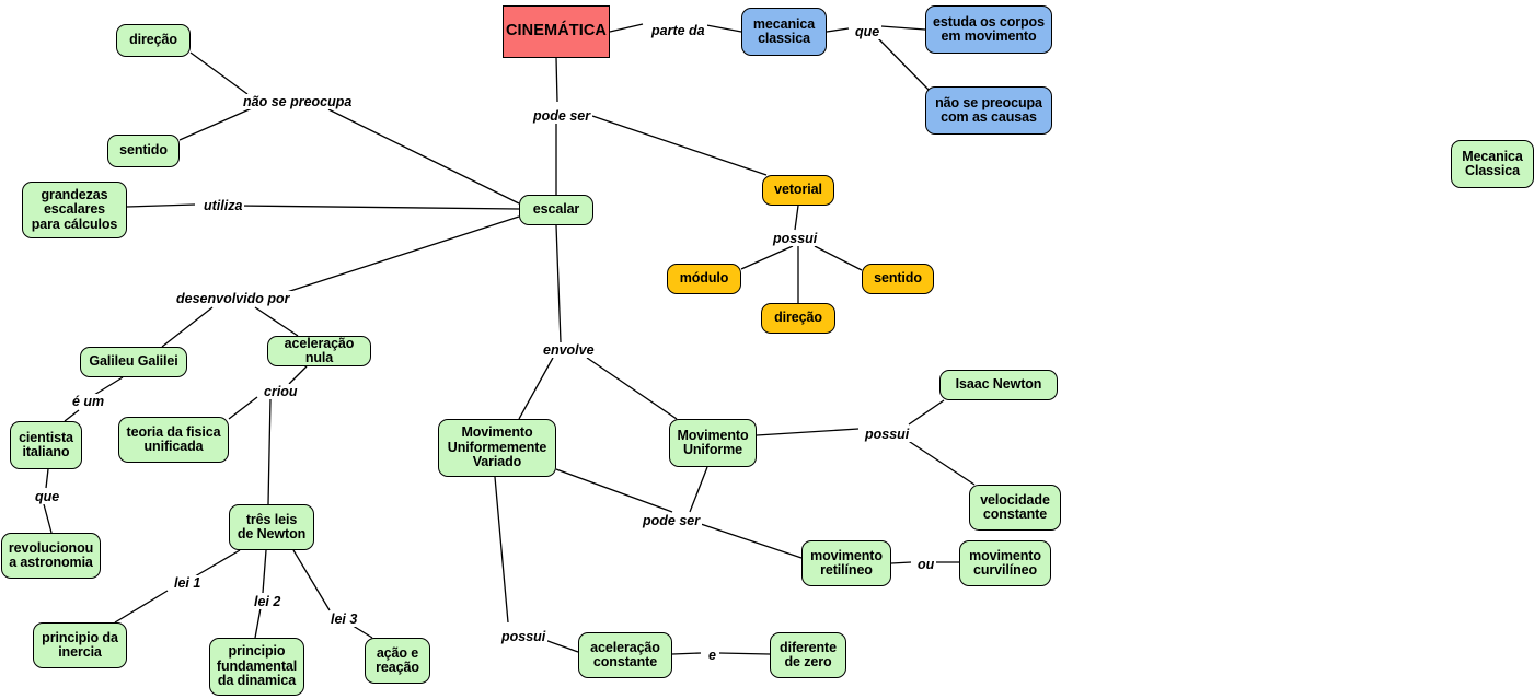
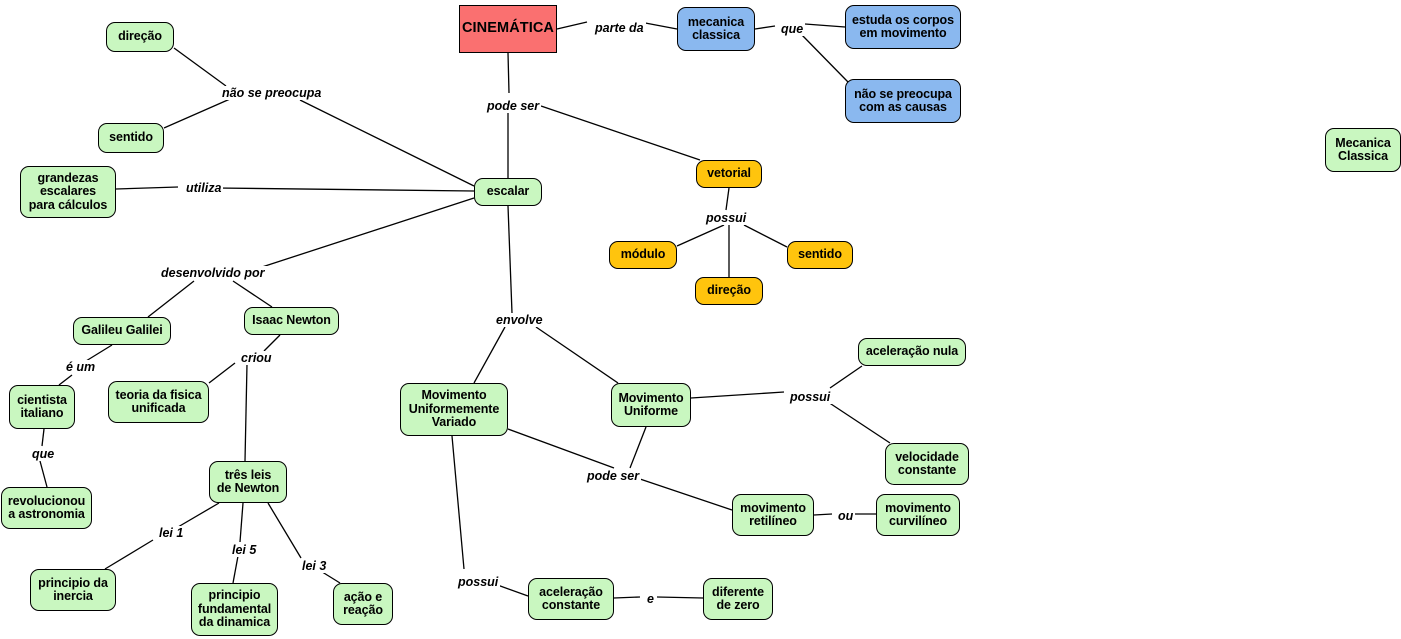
  CINEMÁTICA
  mecanica
  classica
  estuda os corpos
  em movimento
  não se preocupa
  com as causas
  direção
  sentido
  grandezas
  escalares
  para cálculos
  escalar
  vetorial
  módulo
  direção
  sentido
  Mecanica
  Classica
  Galileu Galilei
- aceleração nula
+ Isaac Newton
  cientista
  italiano
  teoria da fisica
  unificada
  revolucionou
  a astronomia
  três leis
  de Newton
  principio da
  inercia
  principio
  fundamental
  da dinamica
  ação e
  reação
  Movimento
  Uniformemente
  Variado
  Movimento
  Uniforme
- Isaac Newton
+ aceleração nula
  velocidade
  constante
  movimento
  retilíneo
  movimento
  curvilíneo
  aceleração
  constante
  diferente
  de zero
  parte da
  que
  pode ser
  não se preocupa
  utiliza
  possui
  desenvolvido por
  é um
  criou
  que
  lei 1
- lei 2
+ lei 5
  lei 3
  envolve
  possui
  pode ser
  ou
  possui
  e
